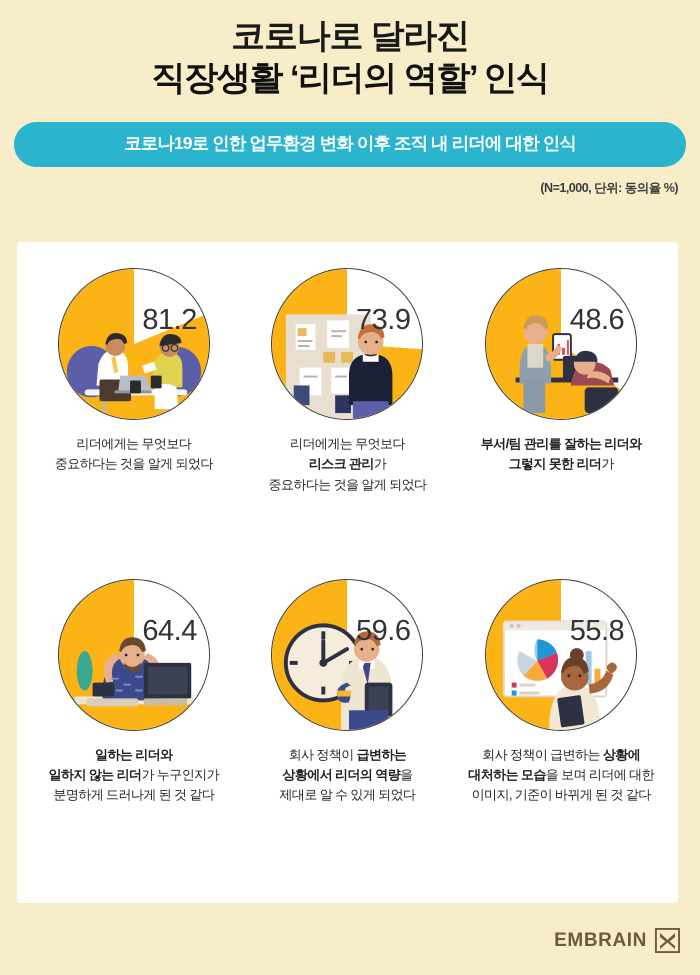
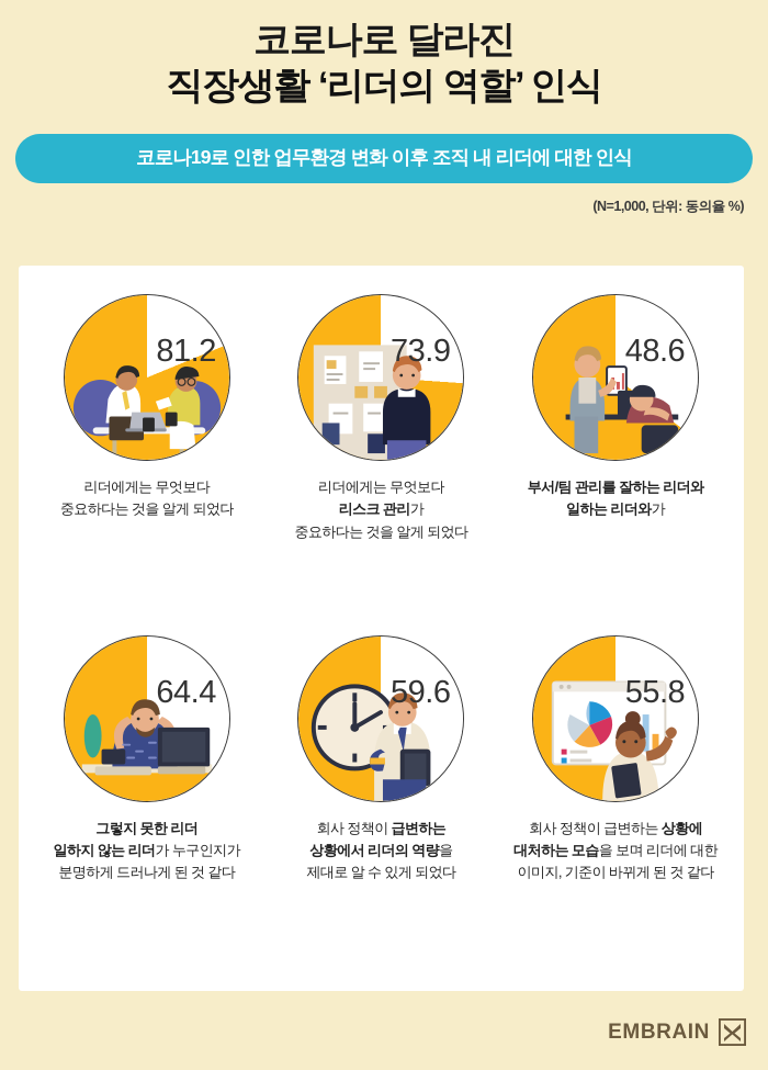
  코로나로 달라진
  직장생활 ‘리더의 역할’ 인식
  코로나19로 인한 업무환경 변화 이후 조직 내 리더에 대한 인식
  (N=1,000, 단위: 동의율 %)
  81.2
  리더에게는 무엇보다
  중요하다는 것을 알게 되었다
  73.9
  리더에게는 무엇보다
  리스크 관리가
  중요하다는 것을 알게 되었다
  48.6
  부서/팀 관리를 잘하는 리더와
- 그렇지 못한 리더가
+ 일하는 리더와가
  64.4
- 일하는 리더와
+ 그렇지 못한 리더
  일하지 않는 리더가 누구인지가
  분명하게 드러나게 된 것 같다
  59.6
  회사 정책이 급변하는
  상황에서 리더의 역량을
  제대로 알 수 있게 되었다
  55.8
  회사 정책이 급변하는 상황에
  대처하는 모습을 보며 리더에 대한
  이미지, 기준이 바뀌게 된 것 같다
  EMBRAIN
